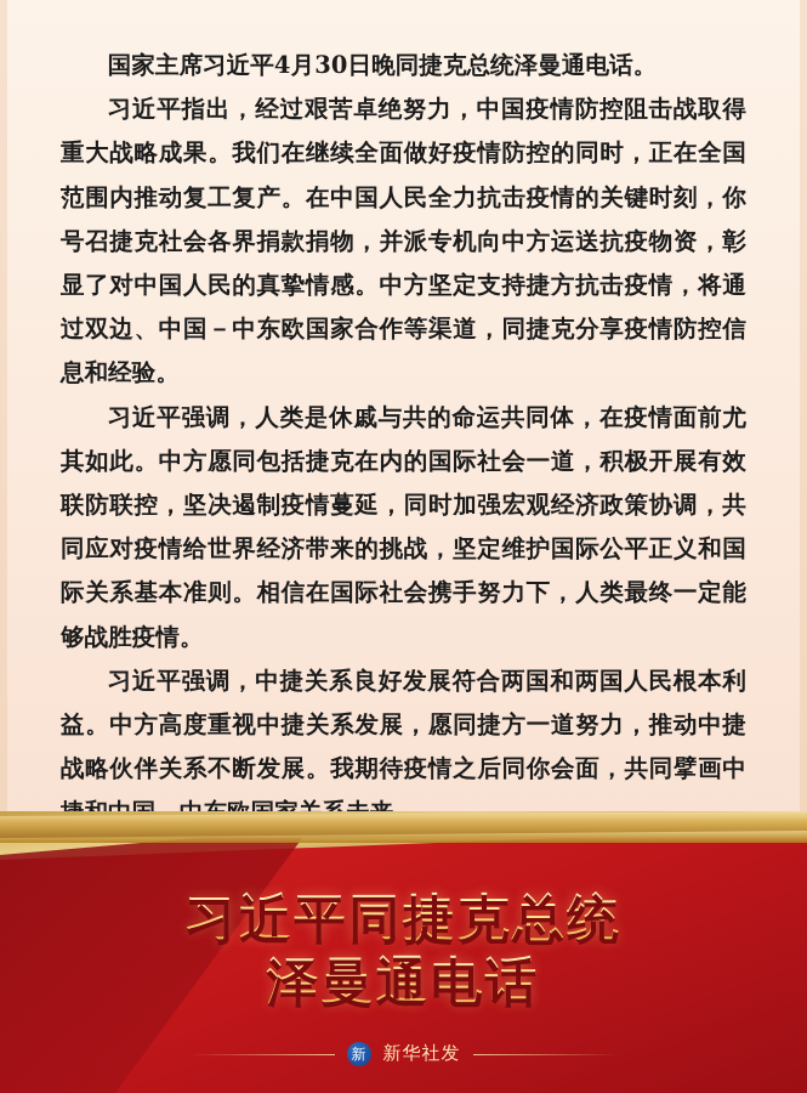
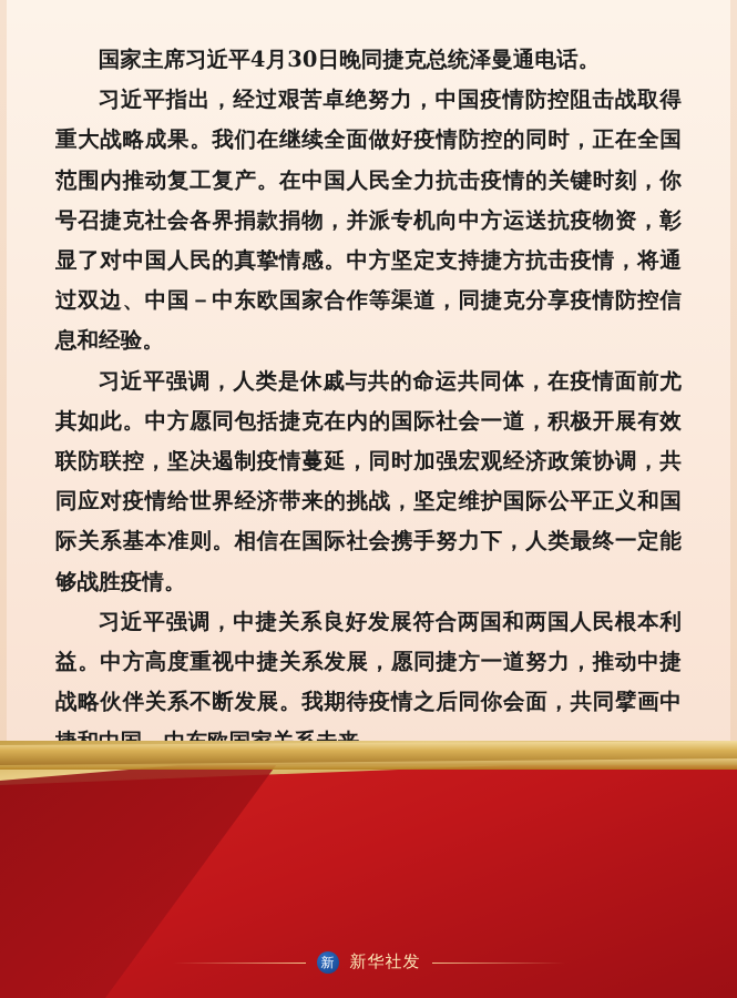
  国家主席习近平4月30日晚同捷克总统泽曼通电话。
  习近平指出，经过艰苦卓绝努力，中国疫情防控阻击战取得重大战略成果。我们在继续全面做好疫情防控的同时，正在全国范围内推动复工复产。在中国人民全力抗击疫情的关键时刻，你号召捷克社会各界捐款捐物，并派专机向中方运送抗疫物资，彰显了对中国人民的真挚情感。中方坚定支持捷方抗击疫情，将通过双边、中国－中东欧国家合作等渠道，同捷克分享疫情防控信息和经验。
  习近平强调，人类是休戚与共的命运共同体，在疫情面前尤其如此。中方愿同包括捷克在内的国际社会一道，积极开展有效联防联控，坚决遏制疫情蔓延，同时加强宏观经济政策协调，共同应对疫情给世界经济带来的挑战，坚定维护国际公平正义和国际关系基本准则。相信在国际社会携手努力下，人类最终一定能够战胜疫情。
  习近平强调，中捷关系良好发展符合两国和两国人民根本利益。中方高度重视中捷关系发展，愿同捷方一道努力，推动中捷战略伙伴关系不断发展。我期待疫情之后同你会面，共同擘画中
- 习近平同捷克总统
- 泽曼通电话
  新
  新华社发
